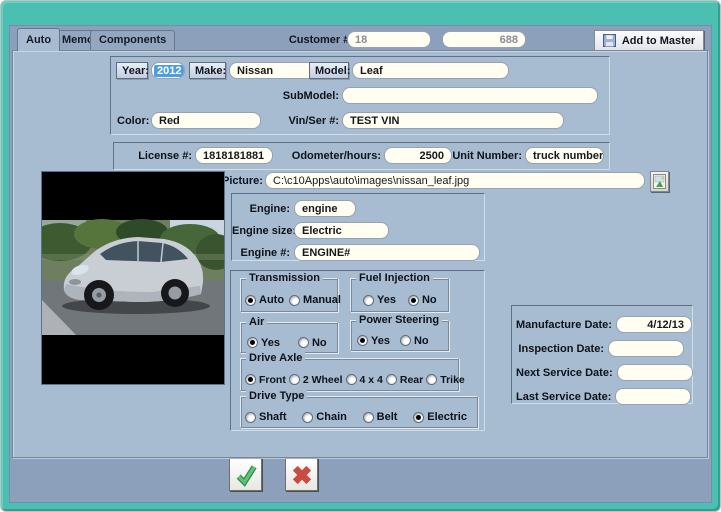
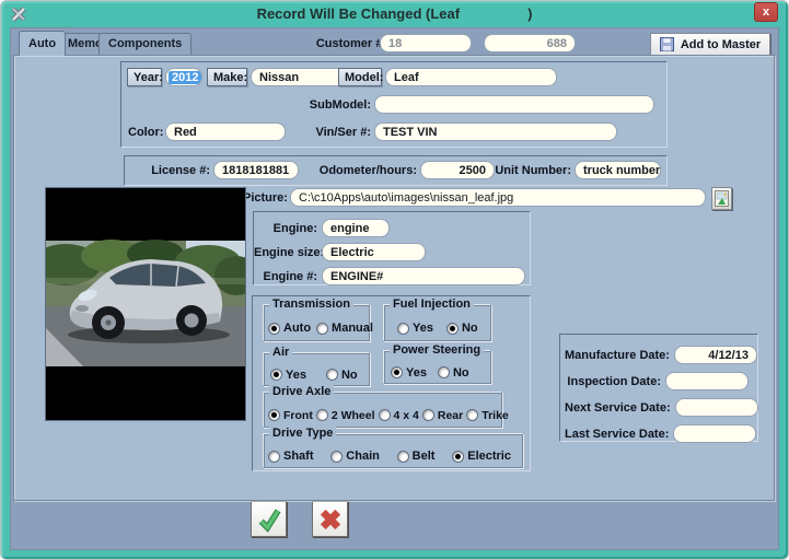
+ Record Will Be Changed (Leaf
+ )
+ x
  Auto
  Mem
  Components
  Customer
  18
  688
  Add to Master
  Year:
  2012
  Make:
  Nissan
  Model:
  Leaf
  SubModel:
  Color:
  Red
  Vin/Ser #:
  TEST VIN
  License #:
  1818181881
  Odometer/hours:
  2500
  Unit Number:
  truck number
  Picture:
  C:\c10Apps\auto\images\nissan_leaf.jpg
  Engine:
  engine
  Engine size
  Electric
  Engine #:
  ENGINE#
  Transmission
  Auto
  Manual
  Fuel Injection
  Yes
  No
  Air
  Yes
  No
  Power Steering
  Yes
  No
  Drive Axle
  Front
  2 Wheel
  4 x 4
  Rear
  Trike
  Drive Type
  Shaft
  Chain
  Belt
  Electric
  Manufacture Date:
  4/12/13
  Inspection Date:
  Next Service Date:
  Last Service Date:
